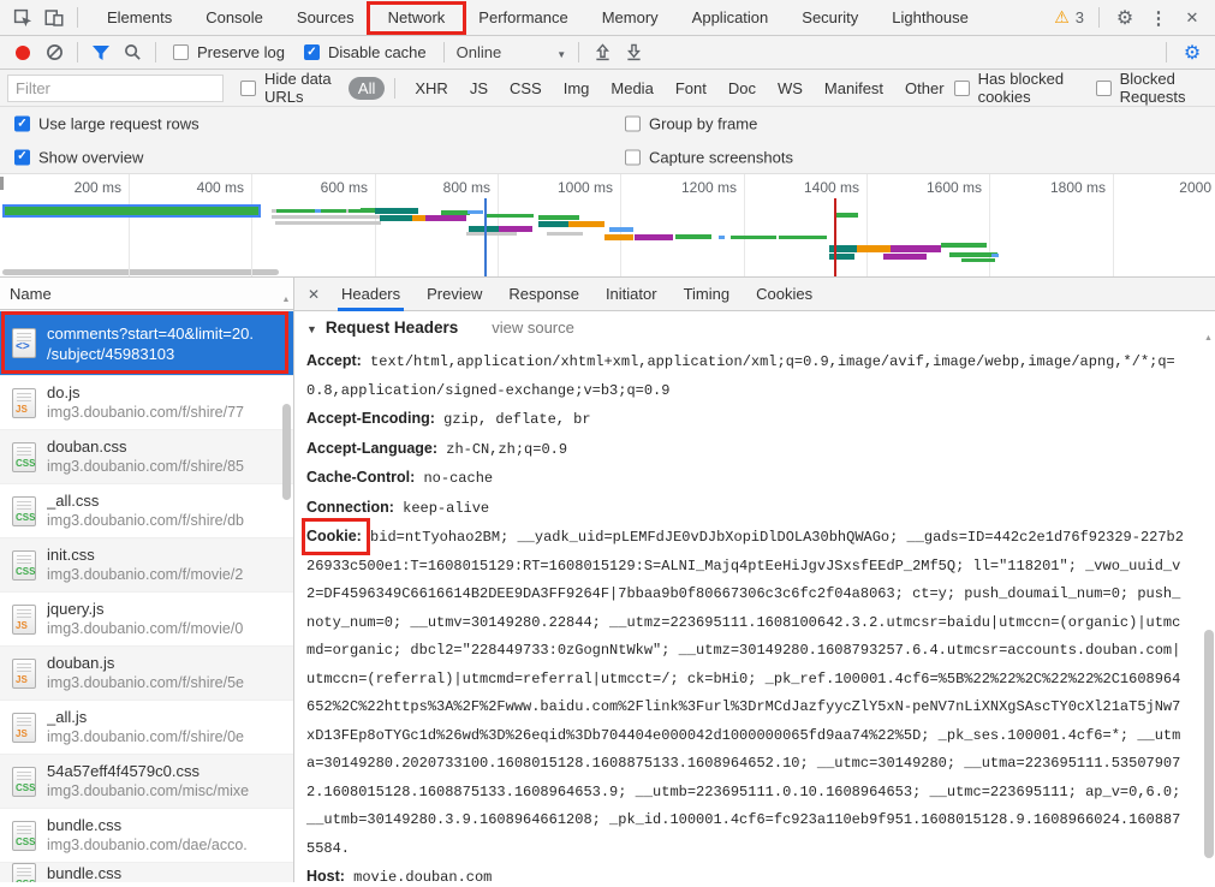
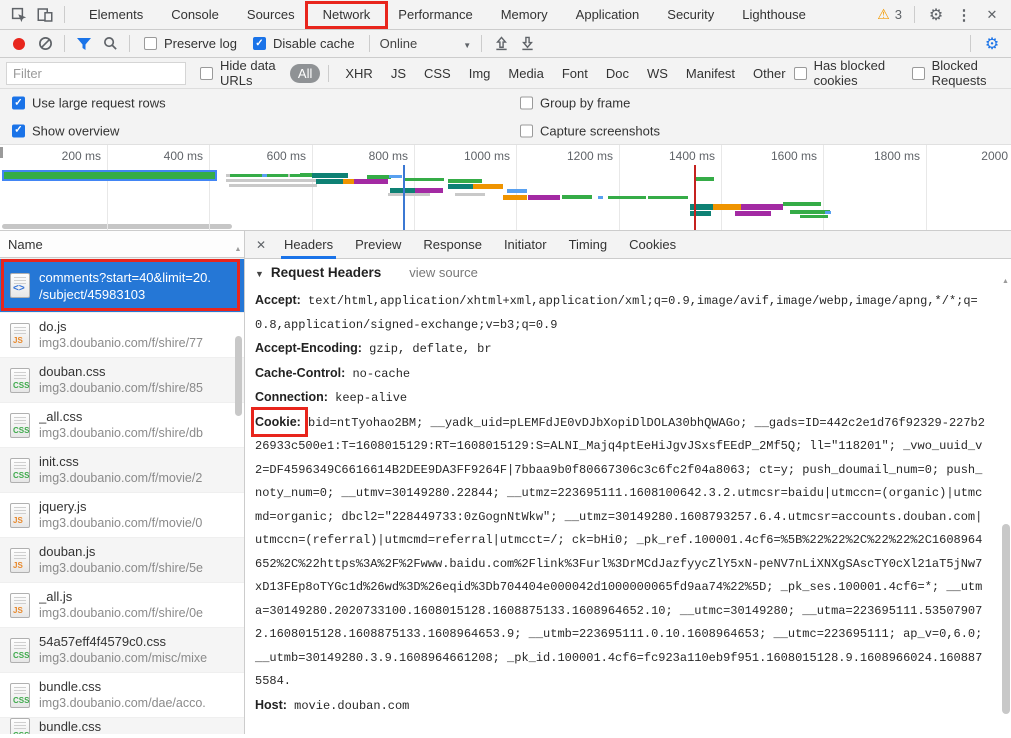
  Elements
  Console
  Sources
  Network
  Performance
  Memory
  Application
  Security
  Lighthouse
  3
  Preserve log
  Disable cache
  Online
  Filter
  Hide data URLs
  All
  XHR
  JS
  CSS
  Img
  Media
  Font
  Doc
  WS
  Manifest
  Other
  Has blocked cookies
  Blocked Requests
  Use large request rows
  Group by frame
  Show overview
  Capture screenshots
  200 ms
  400 ms
  600 ms
  800 ms
  1000 ms
  1200 ms
  1400 ms
  1600 ms
  1800 ms
  2000
  Name
  <>
  comments?start=40&limit=20.
  /subject/45983103
  JS
  do.js
  img3.doubanio.com/f/shire/77
  CSS
  douban.css
  img3.doubanio.com/f/shire/85
  CSS
  _all.css
  img3.doubanio.com/f/shire/db
  CSS
  init.css
  img3.doubanio.com/f/movie/2
  JS
  jquery.js
  img3.doubanio.com/f/movie/0
  JS
  douban.js
  img3.doubanio.com/f/shire/5e
  JS
  _all.js
  img3.doubanio.com/f/shire/0e
  CSS
  54a57eff4f4579c0.css
  img3.doubanio.com/misc/mixe
  CSS
  bundle.css
  img3.doubanio.com/dae/acco.
  bundle.css
  Headers
  Preview
  Response
  Initiator
  Timing
  Cookies
  Request Headers
  view source
  Accept: text/html,application/xhtml+xml,application/xml;q=0.9,image/avif,image/webp,image/apng,*/*;q=0.8,application/signed-exchange;v=b3;q=0.9
  Accept-Encoding: gzip, deflate, br
- Accept-Language: zh-CN,zh;q=0.9
  Cache-Control: no-cache
  Connection: keep-alive
  Cookie: bid=ntTyohao2BM; __yadk_uid=pLEMFdJE0vDJbXopiDlDOLA30bhQWAGo; __gads=ID=442c2e1d76f92329-227b226933c500e1:T=1608015129:RT=1608015129:S=ALNI_Majq4ptEeHiJgvJSxsfEEdP_2Mf5Q; ll="118201"; _vwo_uuid_v2=DF4596349C6616614B2DEE9DA3FF9264F|7bbaa9b0f80667306c3c6fc2f04a8063; ct=y; push_doumail_num=0; push_noty_num=0; __utmv=30149280.22844; __utmz=223695111.1608100642.3.2.utmcsr=baidu|utmccn=(organic)|utmcmd=organic; dbcl2="228449733:0zGognNtWkw"; __utmz=30149280.1608793257.6.4.utmcsr=accounts.douban.com|utmccn=(referral)|utmcmd=referral|utmcct=/; ck=bHi0; _pk_ref.100001.4cf6=%5B%22%22%2C%22%22%2C1608964652%2C%22https%3A%2F%2Fwww.baidu.com%2Flink%3Furl%3DrMCdJazfyycZlY5xN-peNV7nLiXNXgSAscTY0cXl21aT5jNw7xD13FEp8oTYGc1d%26wd%3D%26eqid%3Db704404e000042d1000000065fd9aa74%22%5D; _pk_ses.100001.4cf6=*; __utma=30149280.2020733100.1608015128.1608875133.1608964652.10; __utmc=30149280; __utma=223695111.535079072.1608015128.1608875133.1608964653.9; __utmb=223695111.0.10.1608964653; __utmc=223695111; ap_v=0,6.0; __utmb=30149280.3.9.1608964661208; _pk_id.100001.4cf6=fc923a110eb9f951.1608015128.9.1608966024.1608875584.
  Host: movie.douban.com
